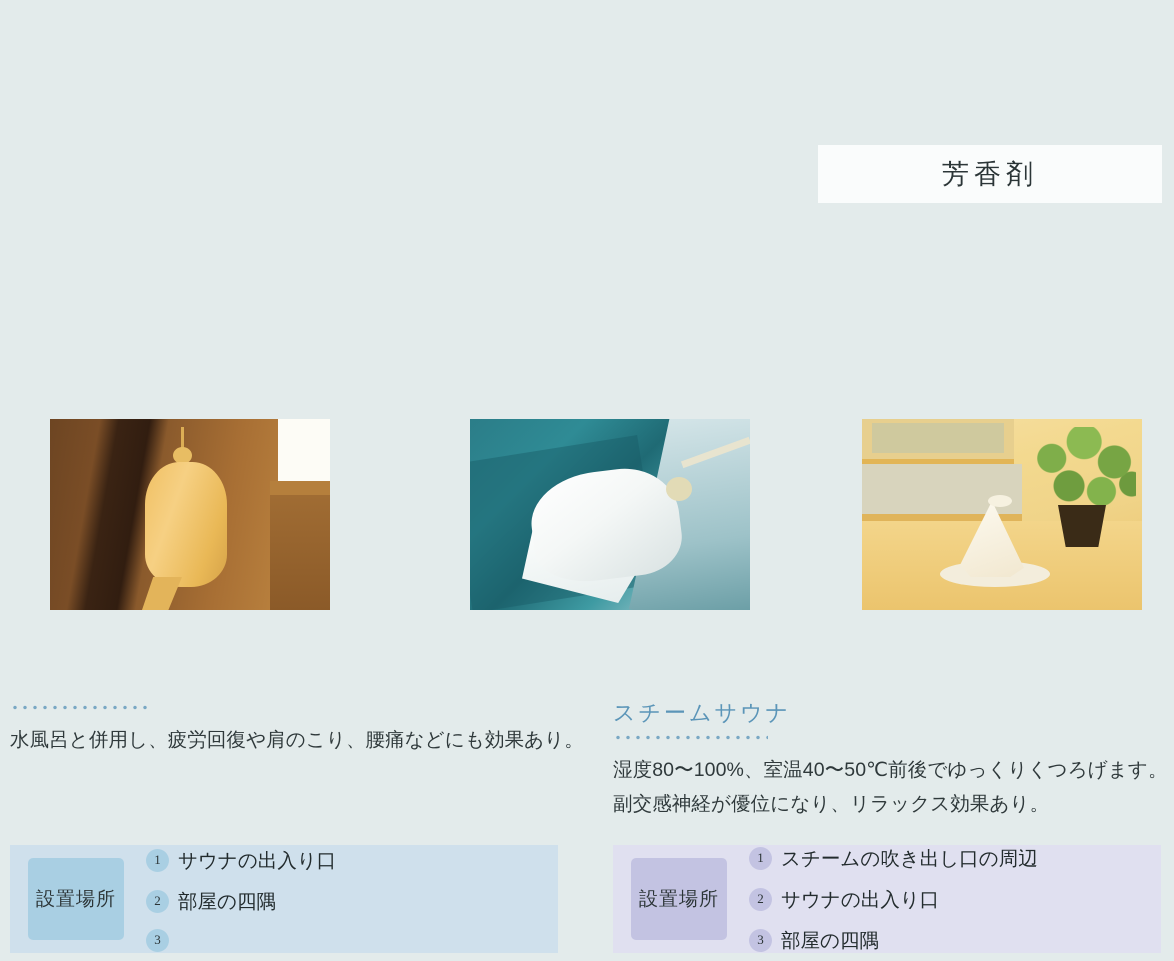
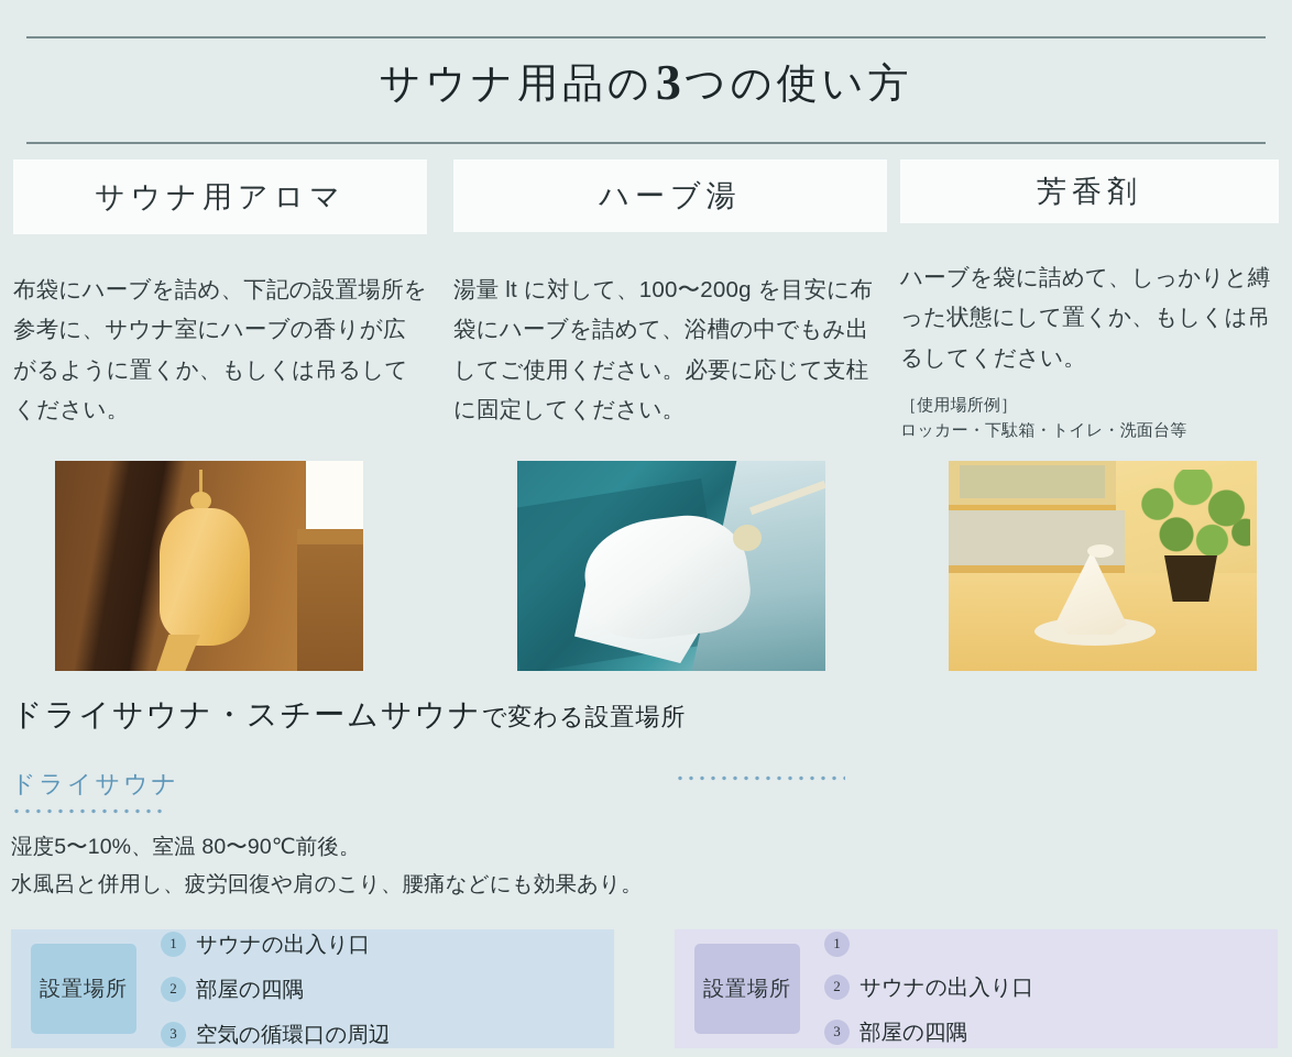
+ サウナ用品の3つの使い方
+ サウナ用アロマ
+ 布袋にハーブを詰め、下記の設置場所を参考に、サウナ室にハーブの香りが広がるように置くか、もしくは吊るしてください。
+ ハーブ湯
+ 湯量 lt に対して、100〜200g を目安に布袋にハーブを詰めて、浴槽の中でもみ出してご使用ください。必要に応じて支柱に固定してください。
  芳香剤
+ ハーブを袋に詰めて、しっかりと縛った状態にして置くか、もしくは吊るしてください。
+ ［使用場所例］
+ ロッカー・下駄箱・トイレ・洗面台等
+ ドライサウナ・スチームサウナで変わる設置場所
+ ドライサウナ
+ 湿度5〜10%、室温 80〜90℃前後。
  水風呂と併用し、疲労回復や肩のこり、腰痛などにも効果あり。
- スチームサウナ
- 湿度80〜100%、室温40〜50℃前後でゆっくりくつろげます。
- 副交感神経が優位になり、リラックス効果あり。
  設置場所
  1
  サウナの出入り口
  2
  部屋の四隅
  3
+ 空気の循環口の周辺
  設置場所
  1
- スチームの吹き出し口の周辺
  2
  サウナの出入り口
  3
  部屋の四隅
